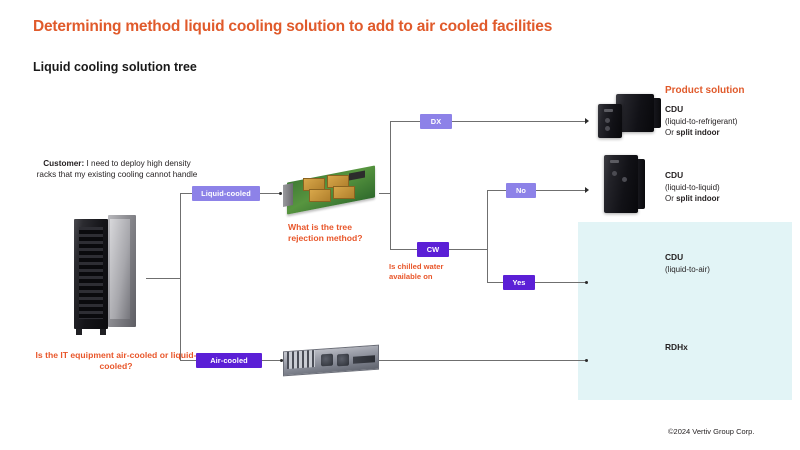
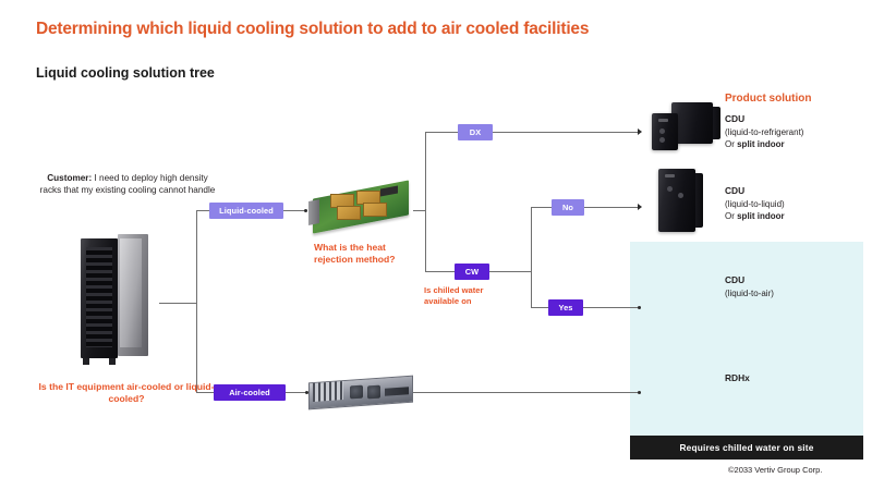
- Determining method liquid cooling solution to add to air cooled facilities
+ Determining which liquid cooling solution to add to air cooled facilities
  Liquid cooling solution tree
  Product solution
- ©2024 Vertiv Group Corp.
+ ©2033 Vertiv Group Corp.
  Customer: I need to deploy high density racks that my existing cooling cannot handle
+ Requires chilled water on site
  Liquid-cooled
  Air-cooled
  DX
  CW
  No
  Yes
  Is the IT equipment air-cooled or liquid-cooled?
- What is the tree rejection method?
+ What is the heat rejection method?
  Is chilled water available on
  CDU
  (liquid-to-refrigerant)
  Or split indoor
  CDU
  (liquid-to-liquid)
  Or split indoor
  CDU
  (liquid-to-air)
  RDHx
